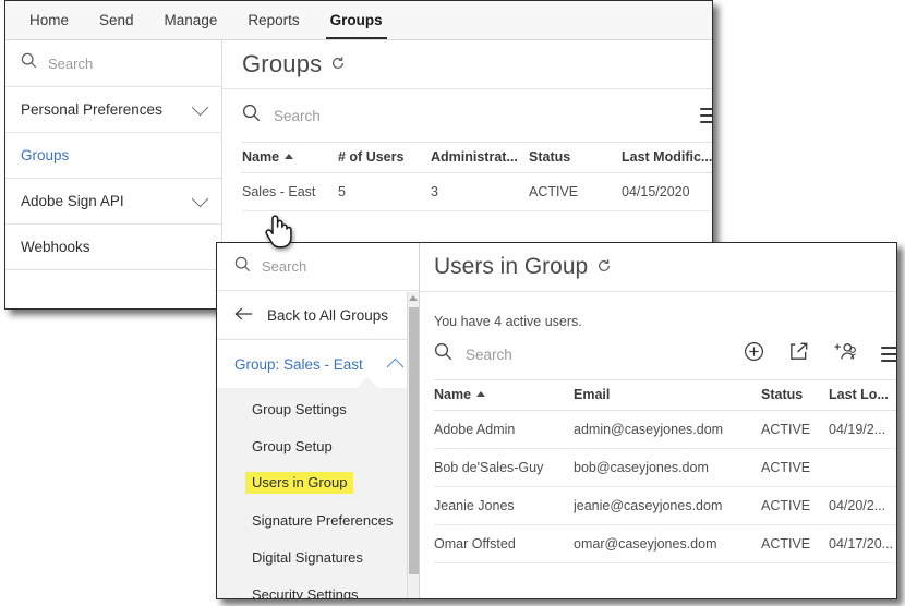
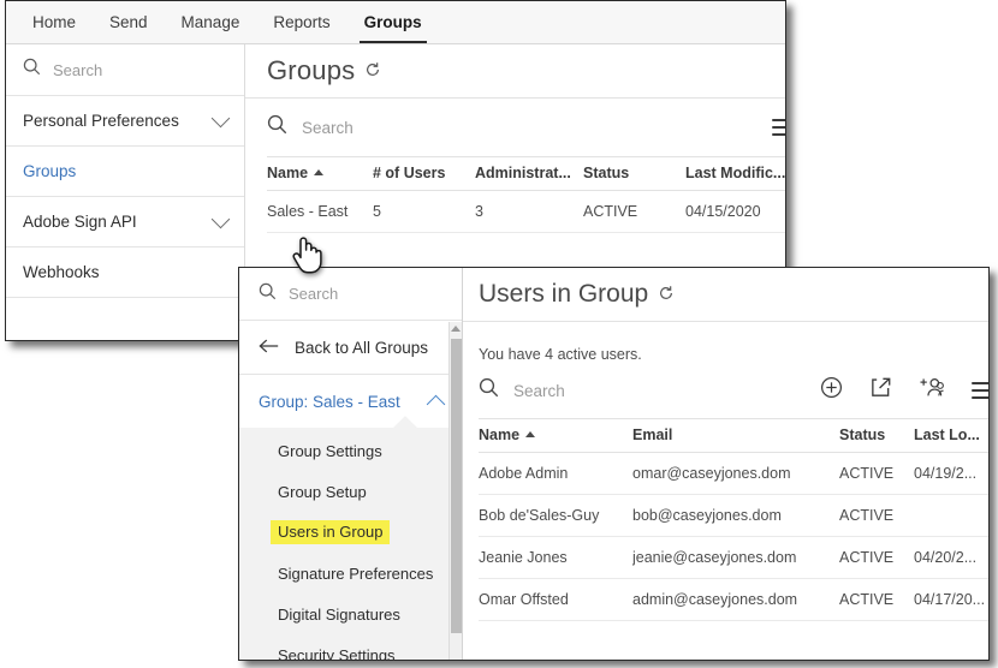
  Home
  Send
  Manage
  Reports
  Groups
  Search
  Personal Preferences
  Groups
  Adobe Sign API
  Webhooks
  Groups
  Search
  Name	# of Users	Administrat...	Status	Last Modific...
  Sales - East	5	3	ACTIVE	04/15/2020
  Search
  Back to All Groups
  Group: Sales - East
  Group Settings
  Group Setup
  Users in Group
  Signature Preferences
  Digital Signatures
  Security Settings
  Users in Group
  You have 4 active users.
  Search
  Name	Email	Status	Last Lo...
- Adobe Admin	admin@caseyjones.dom	ACTIVE	04/19/2...
+ Adobe Admin	omar@caseyjones.dom	ACTIVE	04/19/2...
  Bob de'Sales-Guy	bob@caseyjones.dom	ACTIVE
  Jeanie Jones	jeanie@caseyjones.dom	ACTIVE	04/20/2...
- Omar Offsted	omar@caseyjones.dom	ACTIVE	04/17/20...
+ Omar Offsted	admin@caseyjones.dom	ACTIVE	04/17/20...
